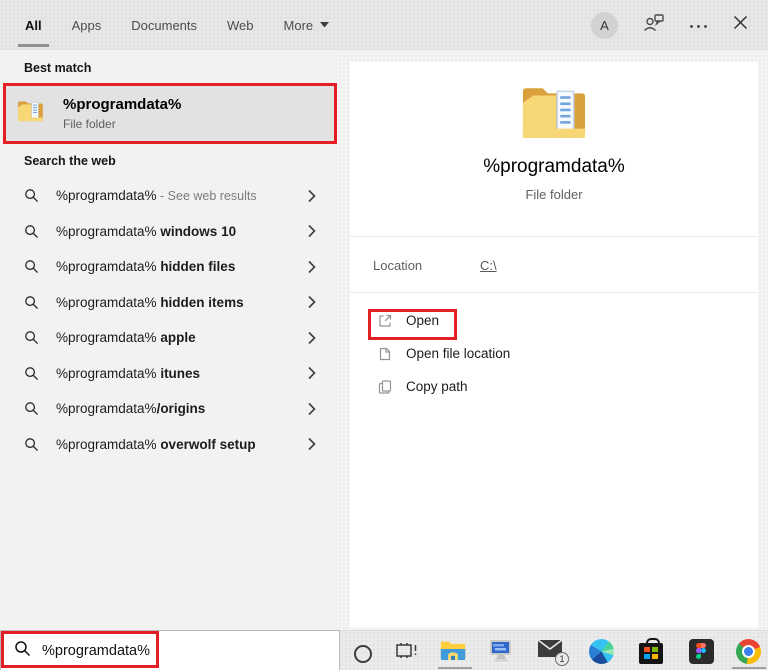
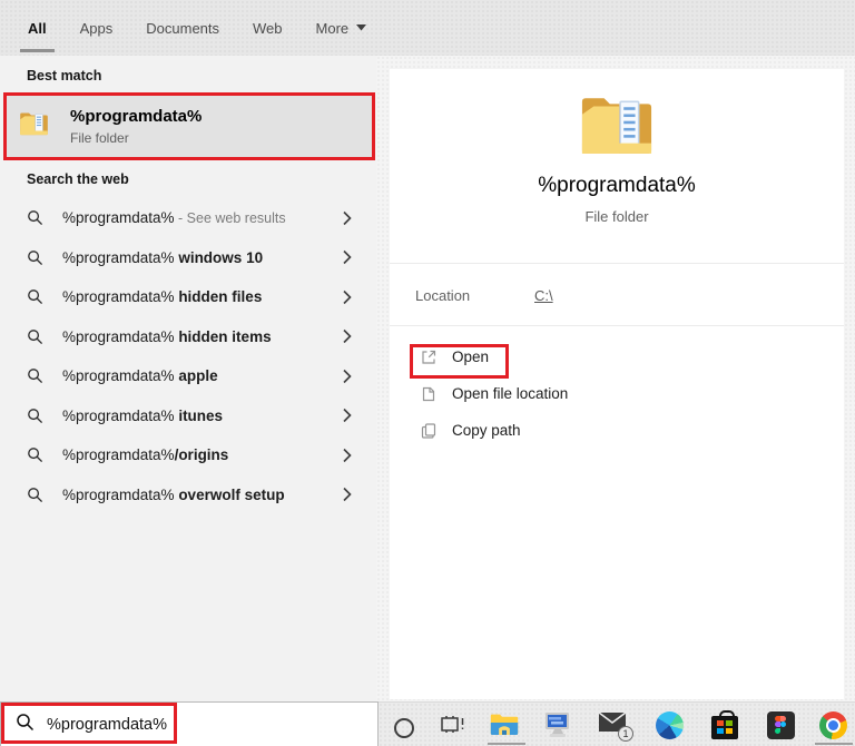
  All
  Apps
  Documents
  Web
  More
- A
  Best match
  %programdata%
  File folder
  Search the web
  %programdata% - See web results
  %programdata% windows 10
  %programdata% hidden files
  %programdata% hidden items
  %programdata% apple
  %programdata% itunes
  %programdata%/origins
  %programdata% overwolf setup
  %programdata%
  File folder
  Location
  C:\
  Open
  Open file location
  Copy path
  %programdata%
  1
